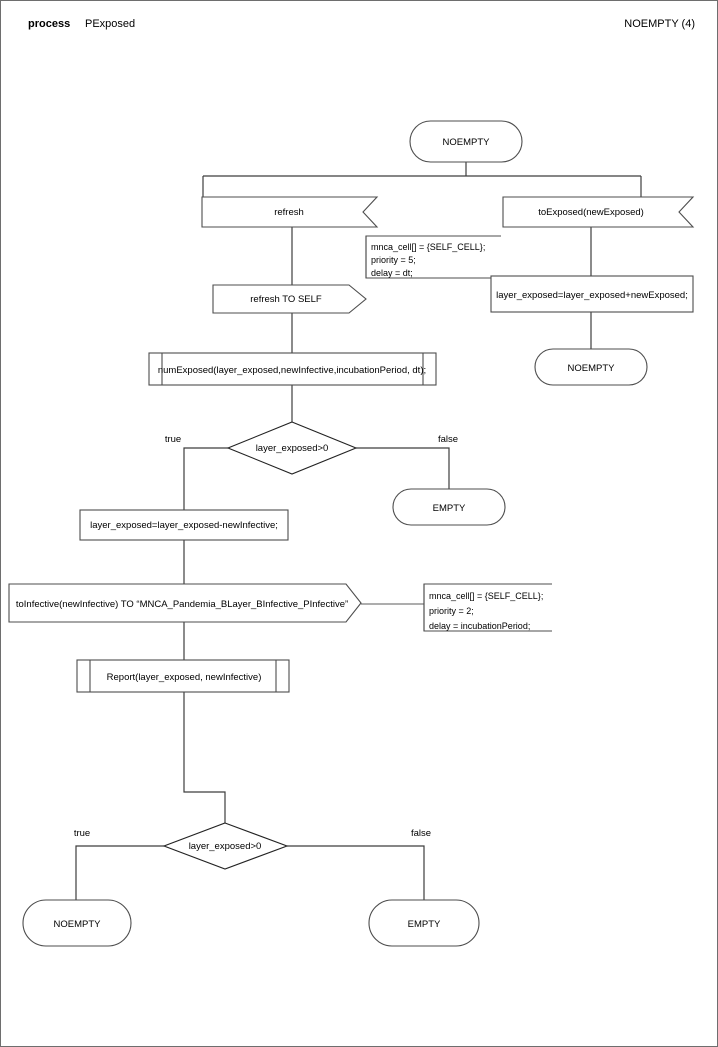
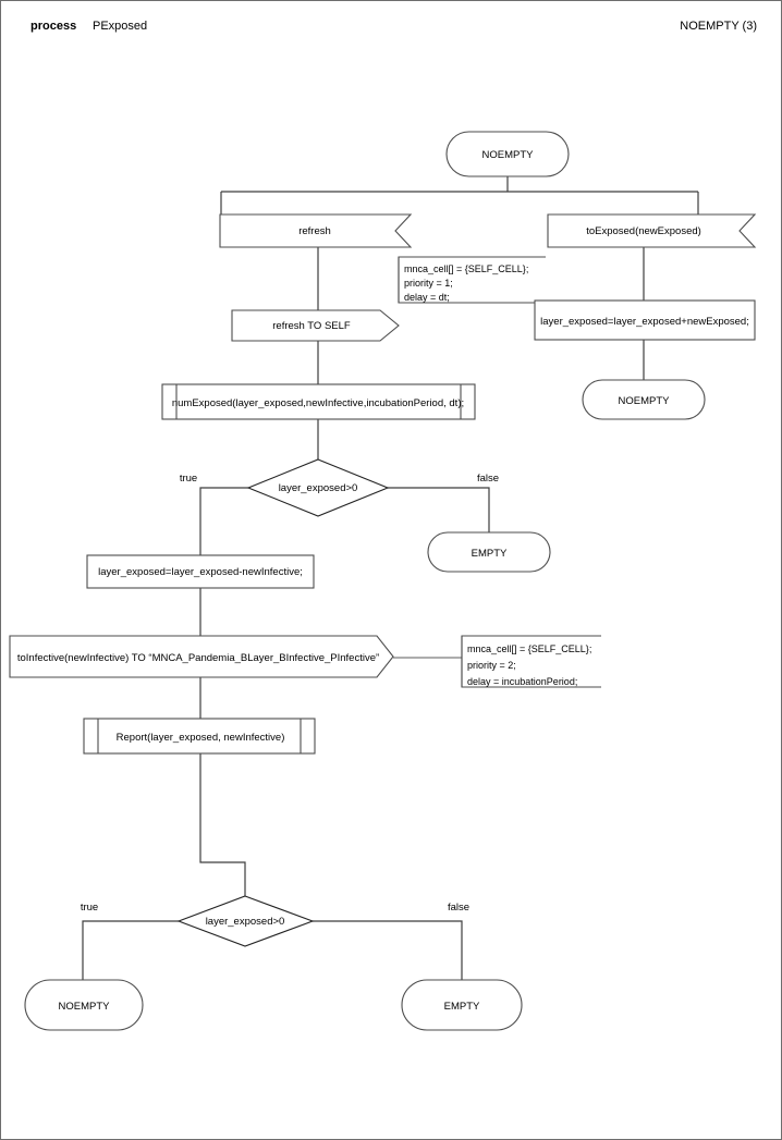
  process
  PExposed
- NOEMPTY (4)
+ NOEMPTY (3)
  NOEMPTY
  refresh
  toExposed(newExposed)
  refresh TO SELF
  mnca_cell[] = {SELF_CELL};
- priority = 5;
+ priority = 1;
  delay = dt;
  layer_exposed=layer_exposed+newExposed;
  NOEMPTY
  numExposed(layer_exposed,newInfective,incubationPeriod, dt);
  layer_exposed>0
  true
  false
  EMPTY
  layer_exposed=layer_exposed-newInfective;
  toInfective(newInfective) TO “MNCA_Pandemia_BLayer_BInfective_PInfective”
  mnca_cell[] = {SELF_CELL};
  priority = 2;
  delay = incubationPeriod;
  Report(layer_exposed, newInfective)
  layer_exposed>0
  true
  false
  NOEMPTY
  EMPTY
